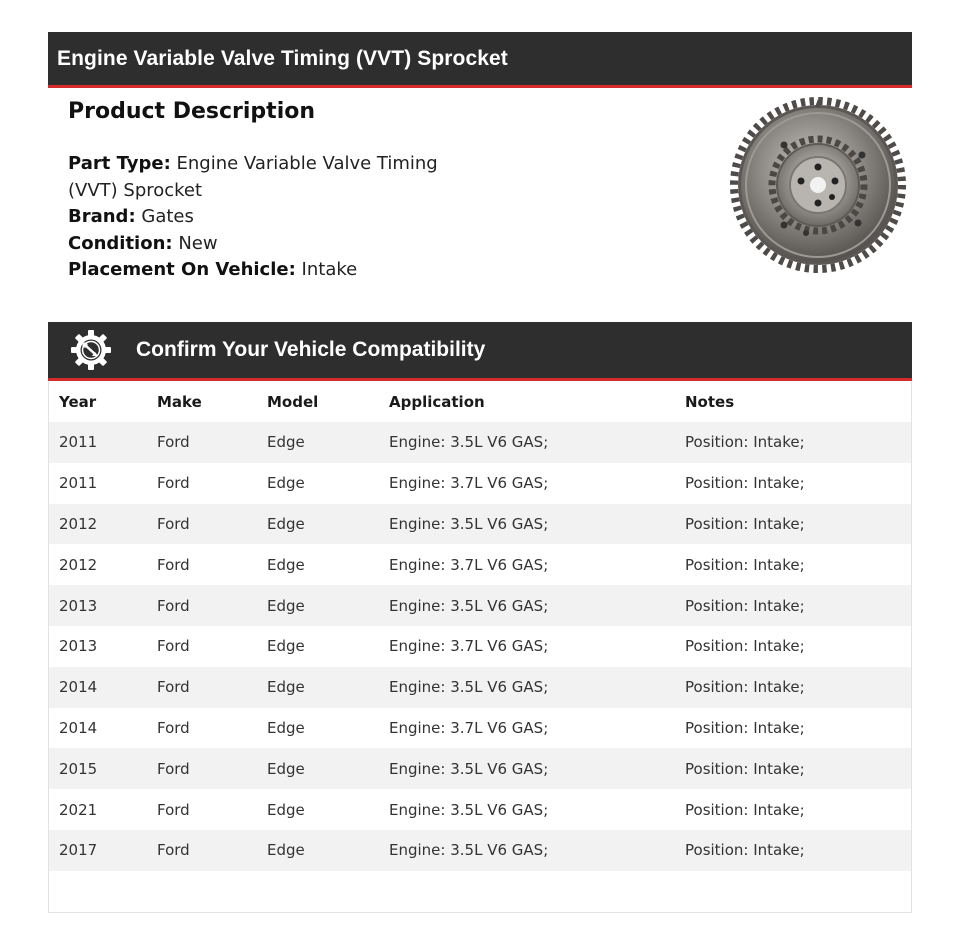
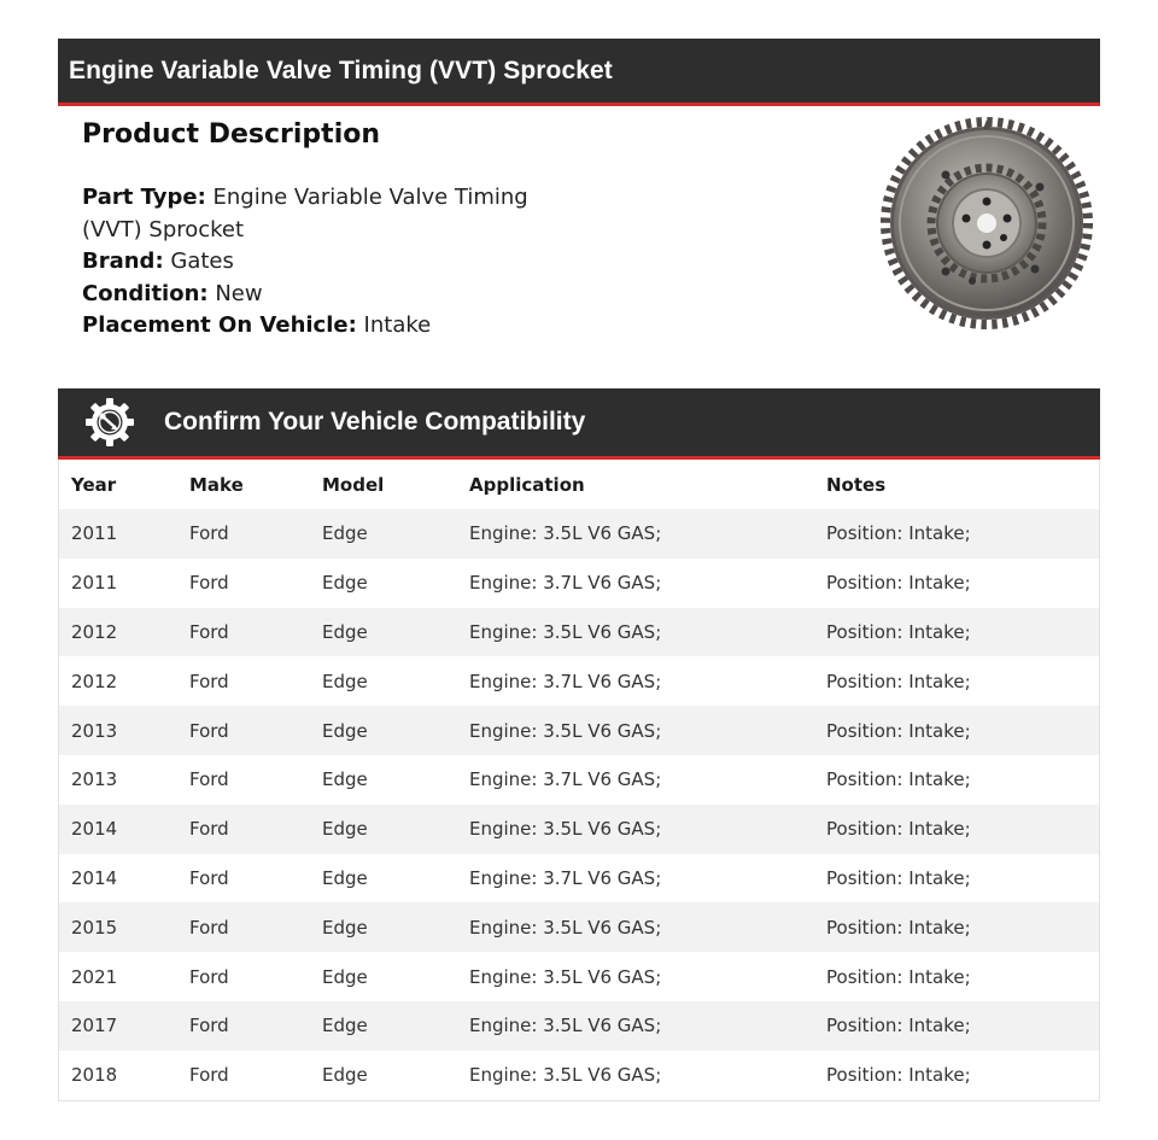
  Engine Variable Valve Timing (VVT) Sprocket
  Product Description
  Part Type: Engine Variable Valve Timing (VVT) Sprocket
  Brand: Gates
  Condition: New
  Placement On Vehicle: Intake
  Confirm Your Vehicle Compatibility
  Year	Make	Model	Application	Notes
  2011	Ford	Edge	Engine: 3.5L V6 GAS;	Position: Intake;
  2011	Ford	Edge	Engine: 3.7L V6 GAS;	Position: Intake;
  2012	Ford	Edge	Engine: 3.5L V6 GAS;	Position: Intake;
  2012	Ford	Edge	Engine: 3.7L V6 GAS;	Position: Intake;
  2013	Ford	Edge	Engine: 3.5L V6 GAS;	Position: Intake;
  2013	Ford	Edge	Engine: 3.7L V6 GAS;	Position: Intake;
  2014	Ford	Edge	Engine: 3.5L V6 GAS;	Position: Intake;
  2014	Ford	Edge	Engine: 3.7L V6 GAS;	Position: Intake;
  2015	Ford	Edge	Engine: 3.5L V6 GAS;	Position: Intake;
  2021	Ford	Edge	Engine: 3.5L V6 GAS;	Position: Intake;
  2017	Ford	Edge	Engine: 3.5L V6 GAS;	Position: Intake;
+ 2018	Ford	Edge	Engine: 3.5L V6 GAS;	Position: Intake;
